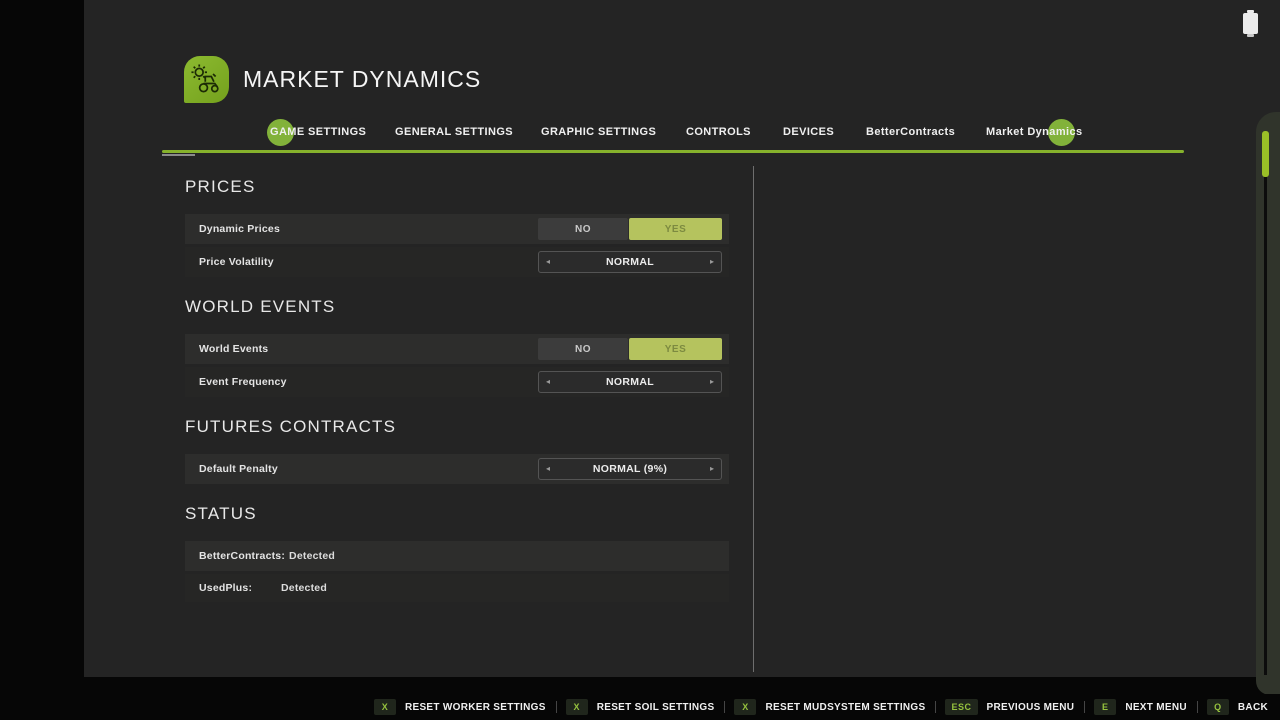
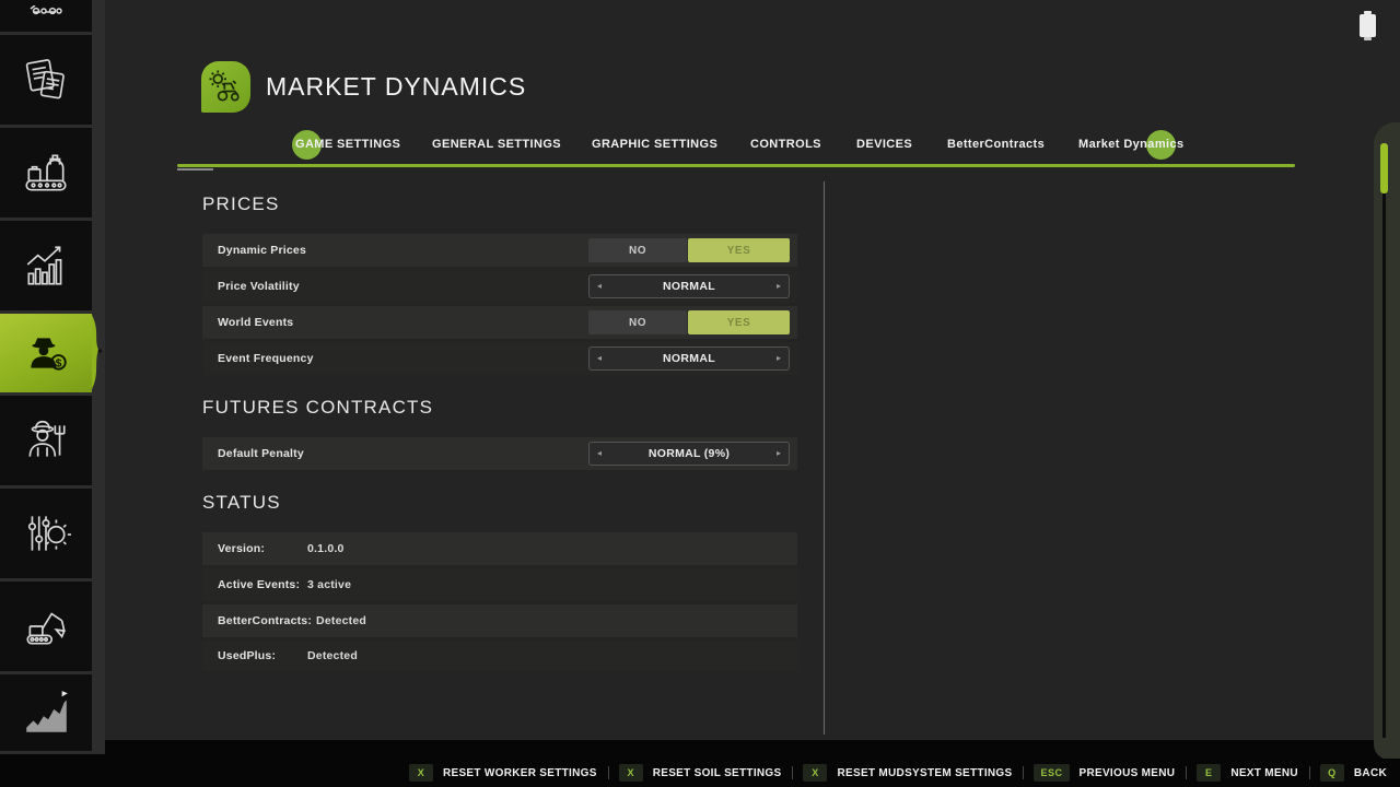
+ $
  MARKET DYNAMICS
  GAME SETTINGS
  GENERAL SETTINGS
  GRAPHIC SETTINGS
  CONTROLS
  DEVICES
  BetterContracts
  Market Dynamics
  PRICES
  Dynamic Prices
  NO
  YES
  Price Volatility
  ◂
  NORMAL
  ▸
- WORLD EVENTS
  World Events
  NO
  YES
  Event Frequency
  ◂
  NORMAL
  ▸
  FUTURES CONTRACTS
  Default Penalty
  ◂
  NORMAL (9%)
  ▸
  STATUS
+ Version:
+ 0.1.0.0
+ Active Events:
+ 3 active
  BetterContracts:
  Detected
  UsedPlus:
  Detected
  X
  RESET WORKER SETTINGS
  X
  RESET SOIL SETTINGS
  X
  RESET MUDSYSTEM SETTINGS
  ESC
  PREVIOUS MENU
  E
  NEXT MENU
  Q
  BACK
